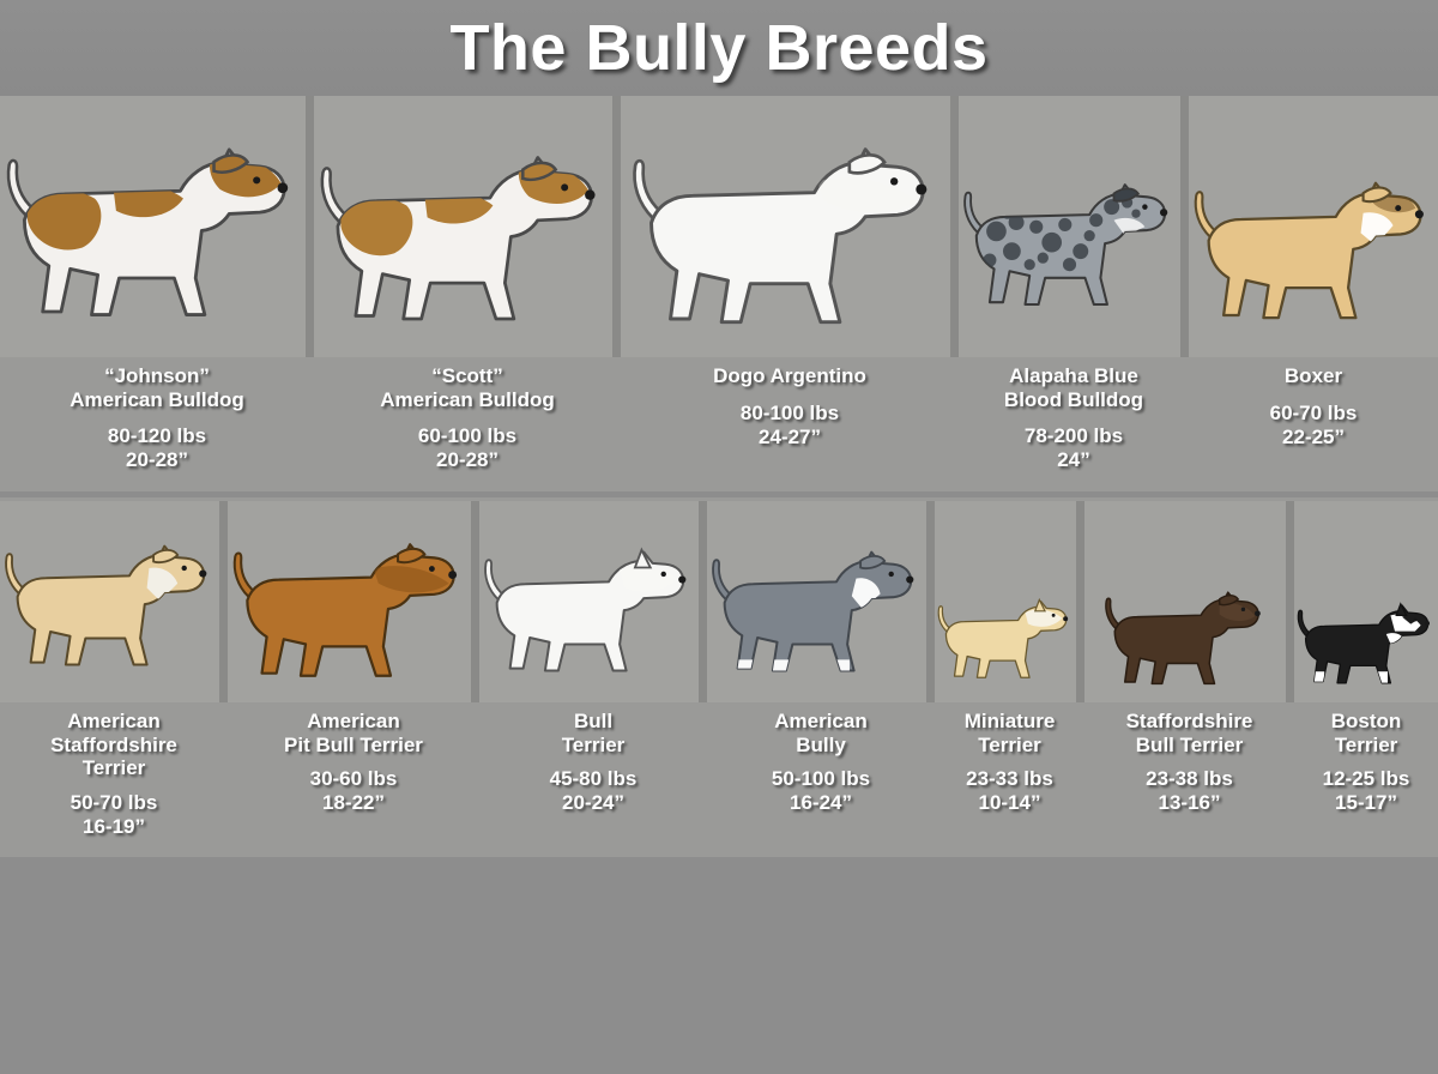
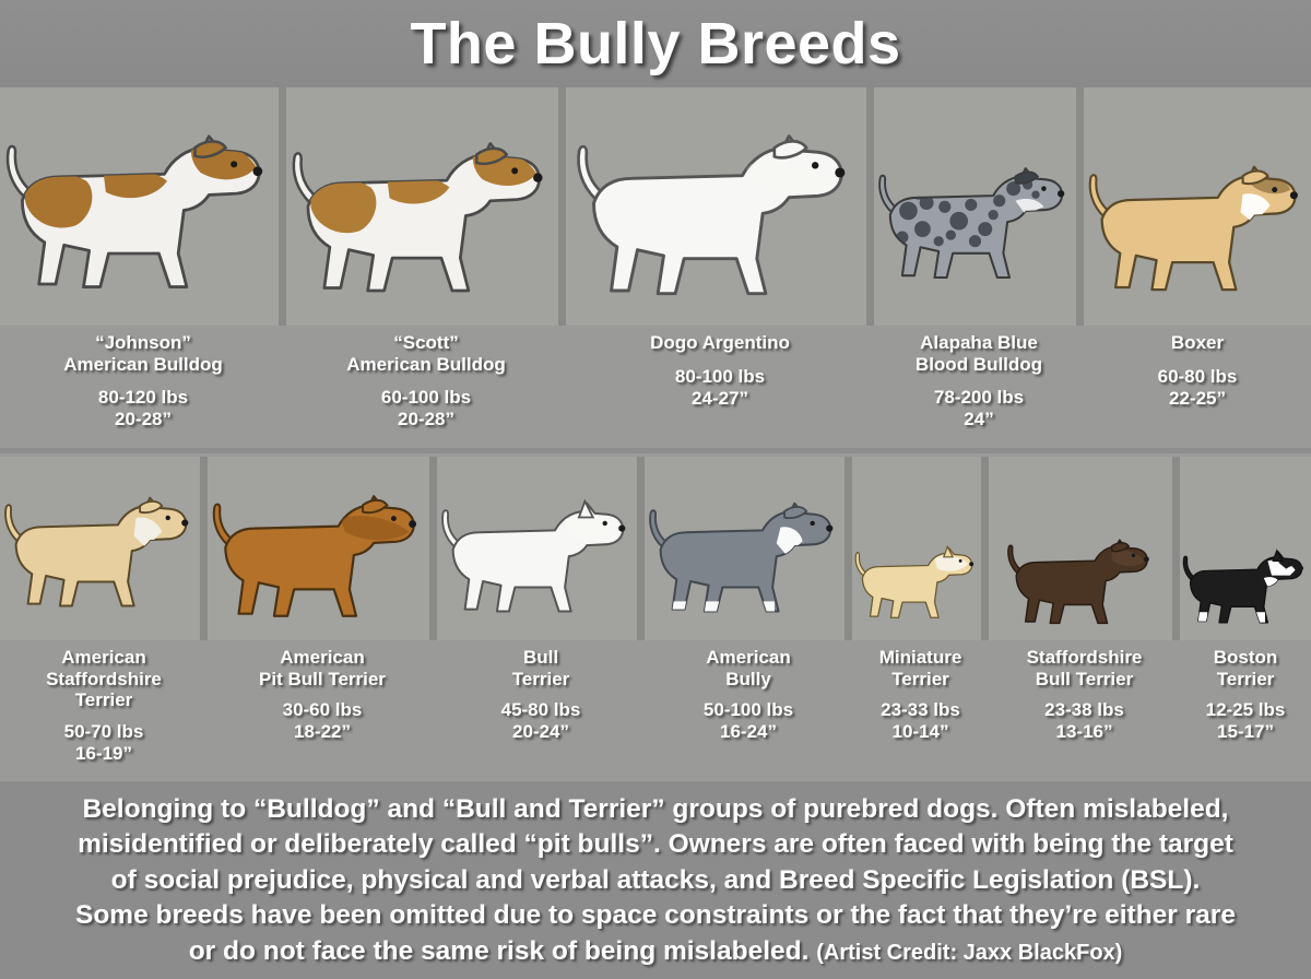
  The Bully Breeds
  “Johnson”
  American Bulldog
  80-120 lbs
  20-28”
  “Scott”
  American Bulldog
  60-100 lbs
  20-28”
  Dogo Argentino
  80-100 lbs
  24-27”
  Alapaha Blue
  Blood Bulldog
  78-200 lbs
  24”
  Boxer
- 60-70 lbs
+ 60-80 lbs
  22-25”
  American
  Staffordshire
  Terrier
  50-70 lbs
  16-19”
  American
  Pit Bull Terrier
  30-60 lbs
  18-22”
  Bull
  Terrier
  45-80 lbs
  20-24”
  American
  Bully
  50-100 lbs
  16-24”
  Miniature
  Terrier
  23-33 lbs
  10-14”
  Staffordshire
  Bull Terrier
  23-38 lbs
  13-16”
  Boston
  Terrier
  12-25 lbs
  15-17”
+ Belonging to “Bulldog” and “Bull and Terrier” groups of purebred dogs. Often mislabeled,
+ misidentified or deliberately called “pit bulls”. Owners are often faced with being the target
+ of social prejudice, physical and verbal attacks, and Breed Specific Legislation (BSL).
+ Some breeds have been omitted due to space constraints or the fact that they’re either rare
+ or do not face the same risk of being mislabeled. (Artist Credit: Jaxx BlackFox)
